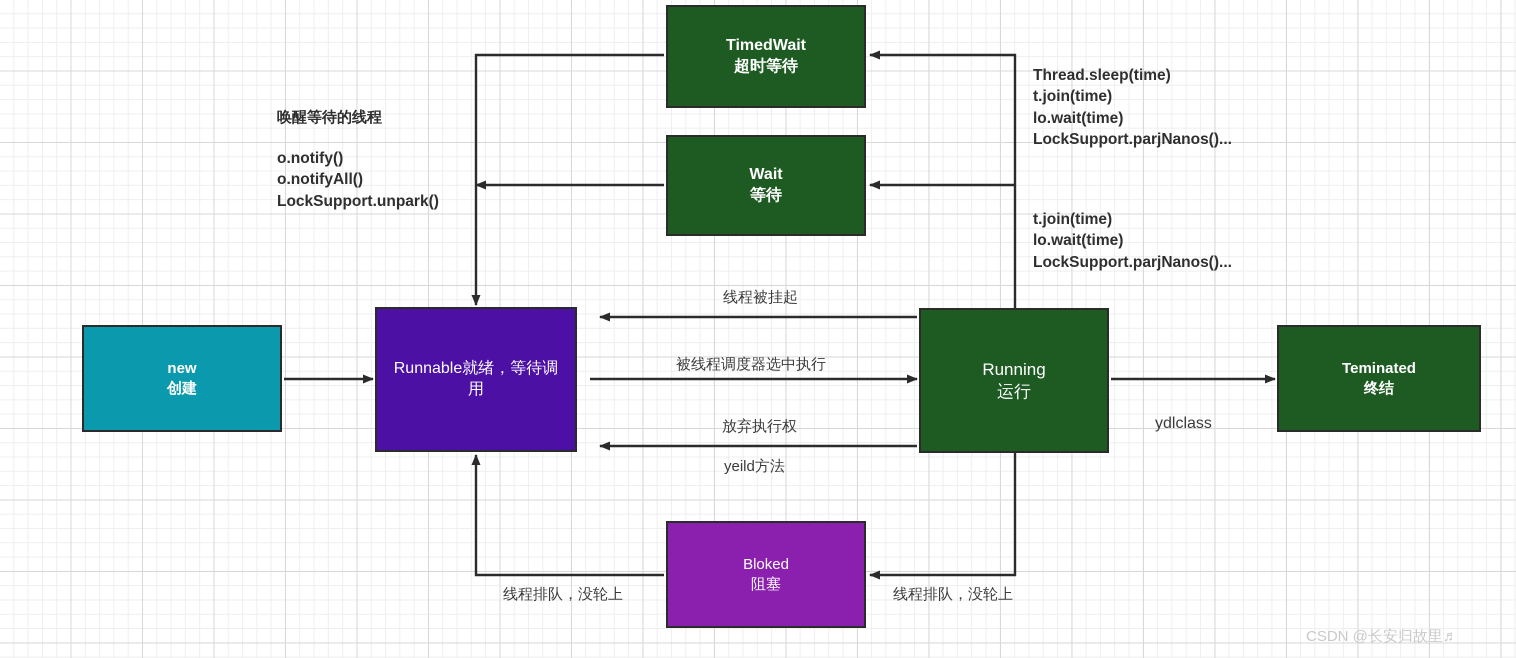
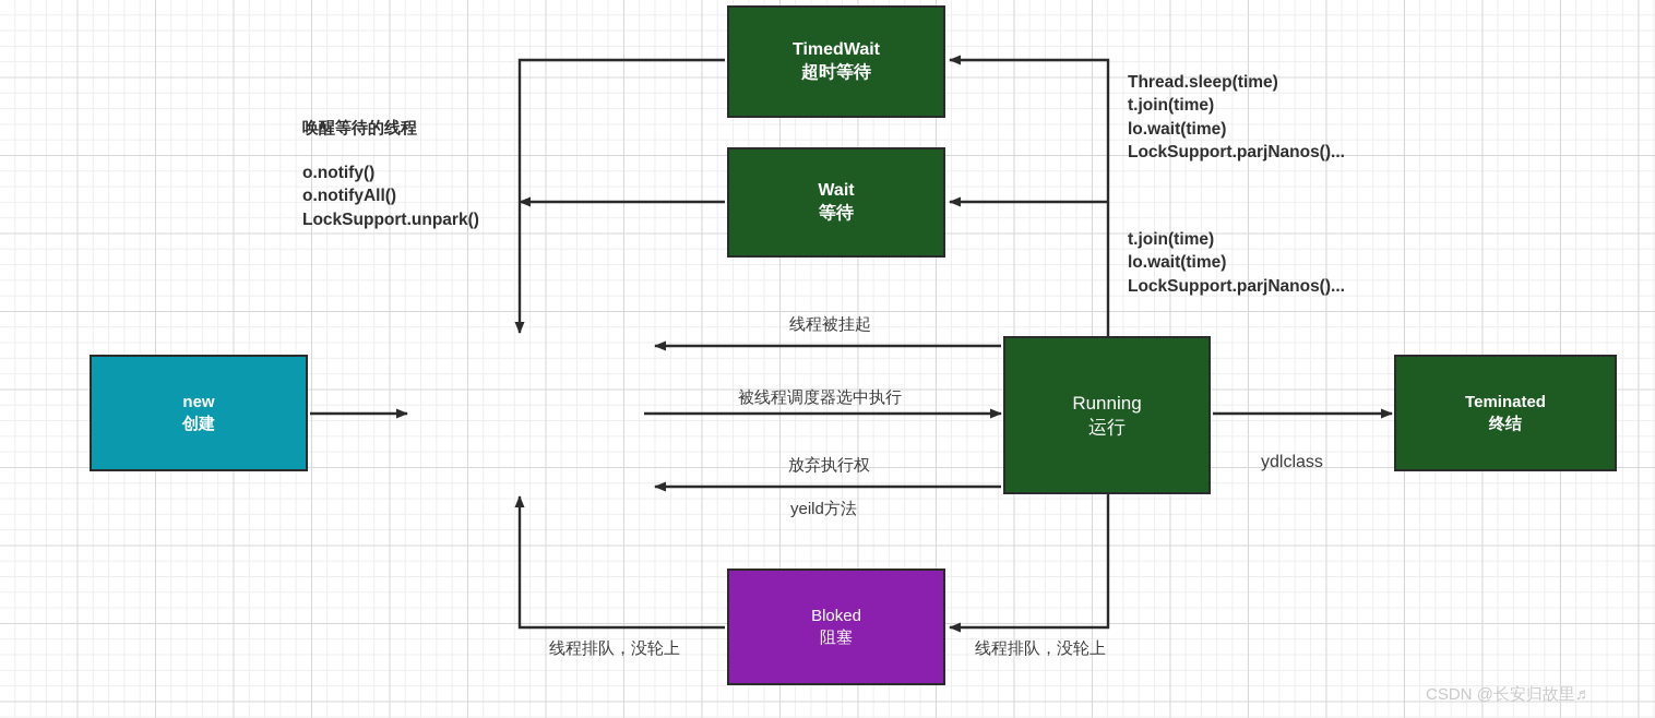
  new
  创建
- Runnable就绪，等待调
- 用
  Running
  运行
  Teminated
  终结
  TimedWait
  超时等待
  Wait
  等待
  Bloked
  阻塞
  唤醒等待的线程
  o.notify()
  o.notifyAll()
  LockSupport.unpark()
  Thread.sleep(time)
  t.join(time)
  lo.wait(time)
  LockSupport.parjNanos()...
  t.join(time)
  lo.wait(time)
  LockSupport.parjNanos()...
  线程被挂起
  被线程调度器选中执行
  放弃执行权
  yeild方法
  ydlclass
  线程排队，没轮上
  线程排队，没轮上
  CSDN @长安归故里♬
